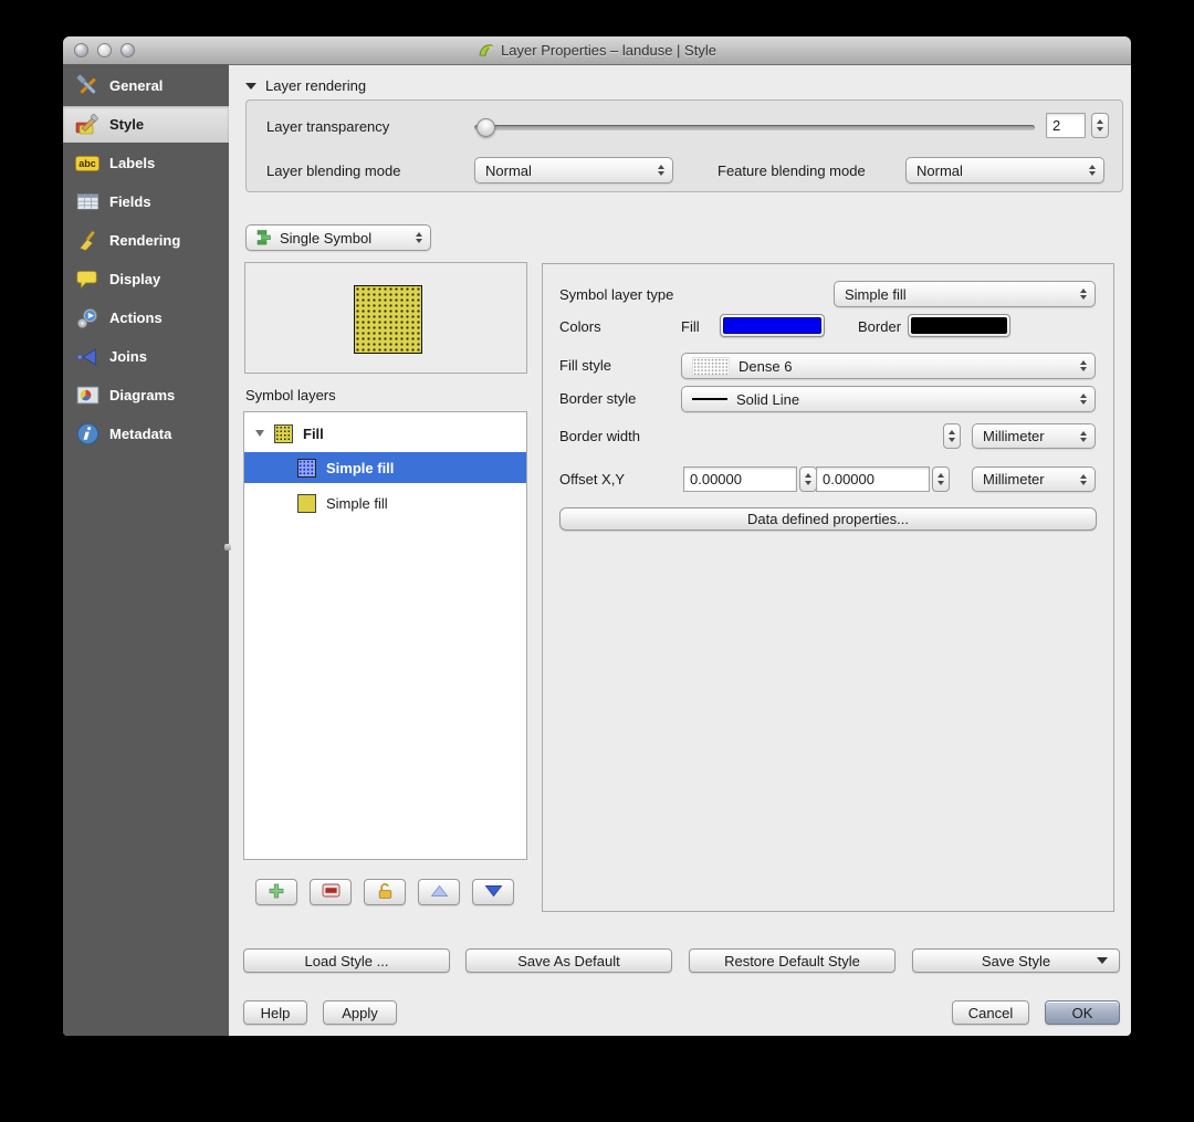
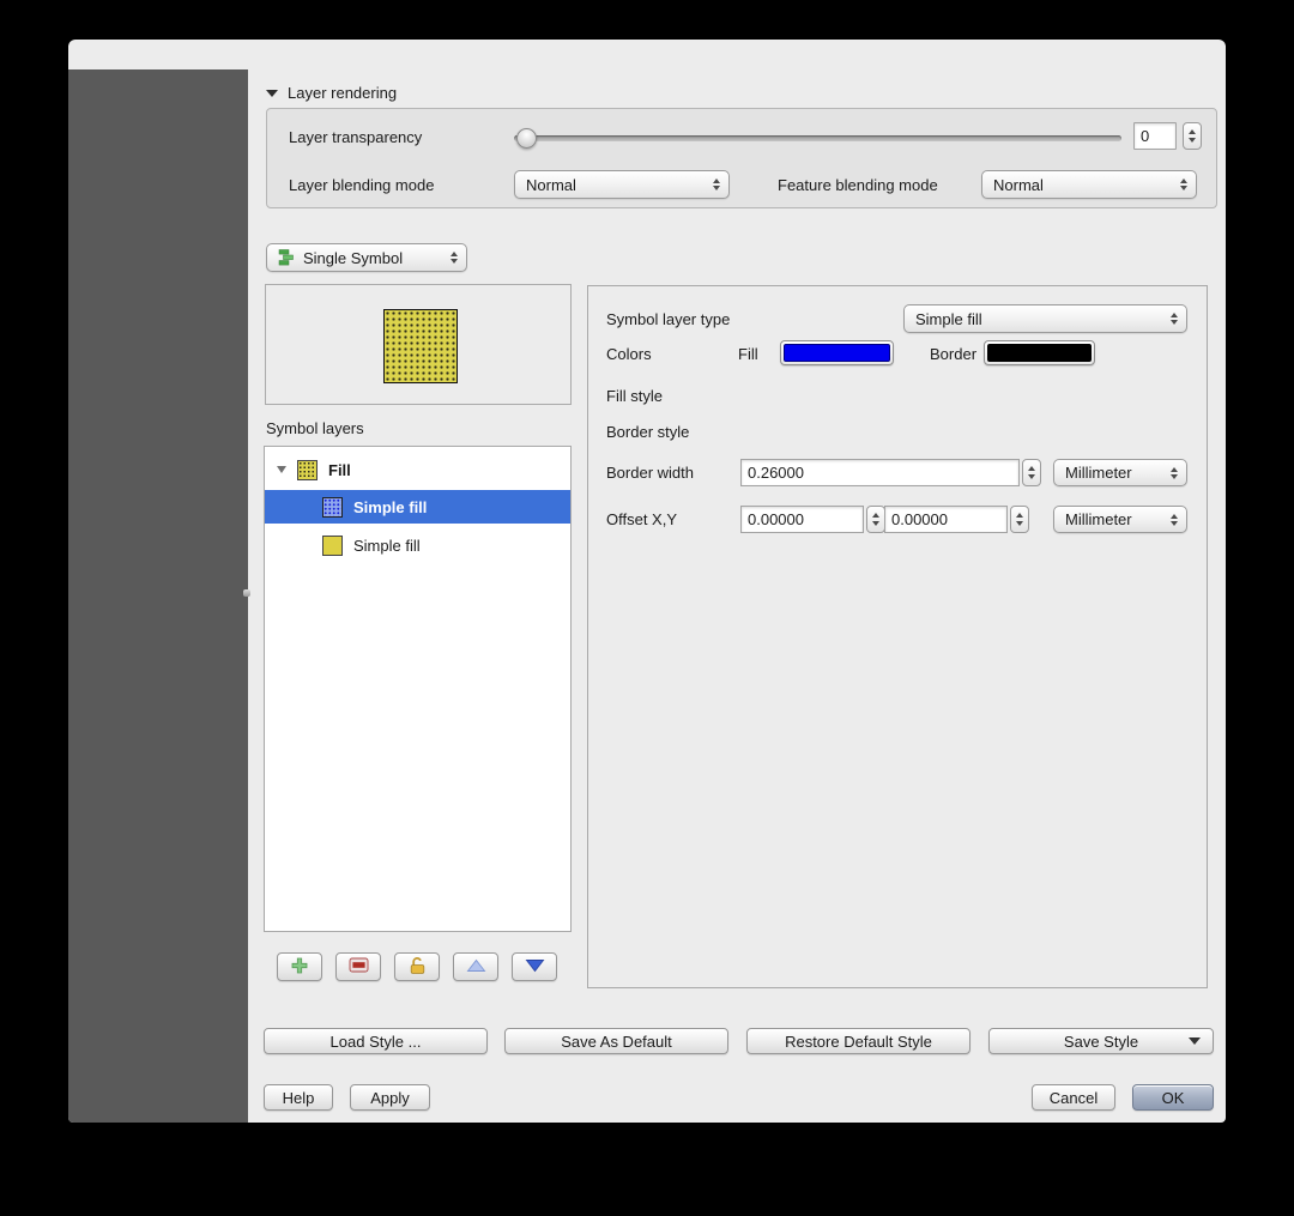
- Layer Properties – landuse | Style
- General
- Style
- abc
- Labels
- Fields
- Rendering
- Display
- Actions
- Joins
- Diagrams
- Metadata
  Layer rendering
  Layer transparency
- 2
+ 0
  Layer blending mode
  Normal
  Feature blending mode
  Normal
  Single Symbol
  Symbol layers
  Fill
  Simple fill
  Simple fill
  Symbol layer type
  Simple fill
  Colors
  Fill
  Border
  Fill style
- Dense 6
  Border style
- Solid Line
  Border width
+ 0.26000
  Millimeter
  Offset X,Y
  0.00000
  0.00000
  Millimeter
- Data defined properties...
  Load Style ...
  Save As Default
  Restore Default Style
  Save Style
  Help
  Apply
  Cancel
  OK
